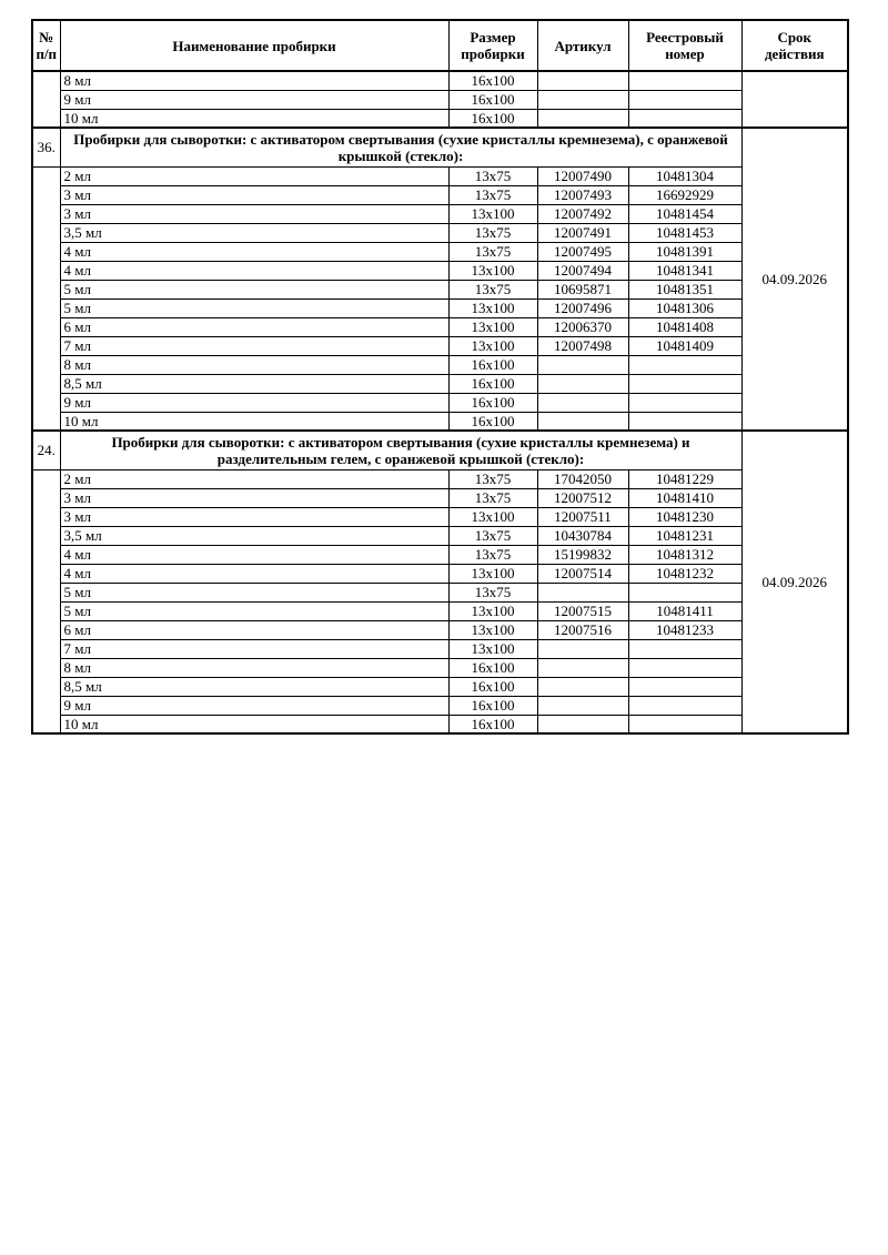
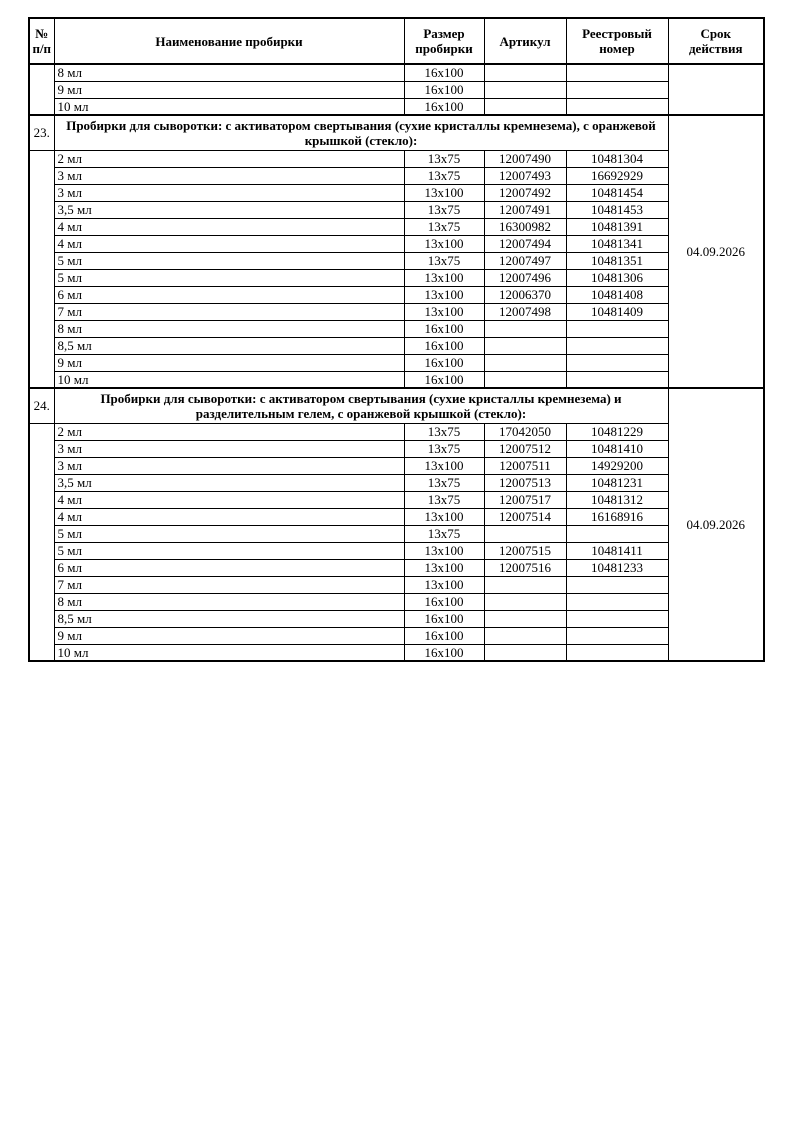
  № п/п	Наименование пробирки	Размер пробирки	Артикул	Реестровый номер	Срок действия
  	8 мл	16x100
  9 мл	16x100
  10 мл	16x100
- 36.	Пробирки для сыворотки: с активатором свертывания (сухие кристаллы кремнезема), с оранжевой крышкой (стекло):	04.09.2026
+ 23.	Пробирки для сыворотки: с активатором свертывания (сухие кристаллы кремнезема), с оранжевой крышкой (стекло):	04.09.2026
  	2 мл	13x75	12007490	10481304
  3 мл	13x75	12007493	16692929
  3 мл	13x100	12007492	10481454
  3,5 мл	13x75	12007491	10481453
- 4 мл	13x75	12007495	10481391
+ 4 мл	13x75	16300982	10481391
  4 мл	13x100	12007494	10481341
- 5 мл	13x75	10695871	10481351
+ 5 мл	13x75	12007497	10481351
  5 мл	13x100	12007496	10481306
  6 мл	13x100	12006370	10481408
  7 мл	13x100	12007498	10481409
  8 мл	16x100
  8,5 мл	16x100
  9 мл	16x100
  10 мл	16x100
  24.	Пробирки для сыворотки: с активатором свертывания (сухие кристаллы кремнезема) и разделительным гелем, с оранжевой крышкой (стекло):	04.09.2026
  	2 мл	13x75	17042050	10481229
  3 мл	13x75	12007512	10481410
- 3 мл	13x100	12007511	10481230
+ 3 мл	13x100	12007511	14929200
- 3,5 мл	13x75	10430784	10481231
+ 3,5 мл	13x75	12007513	10481231
- 4 мл	13x75	15199832	10481312
+ 4 мл	13x75	12007517	10481312
- 4 мл	13x100	12007514	10481232
+ 4 мл	13x100	12007514	16168916
  5 мл	13x75
  5 мл	13x100	12007515	10481411
  6 мл	13x100	12007516	10481233
  7 мл	13x100
  8 мл	16x100
  8,5 мл	16x100
  9 мл	16x100
  10 мл	16x100
